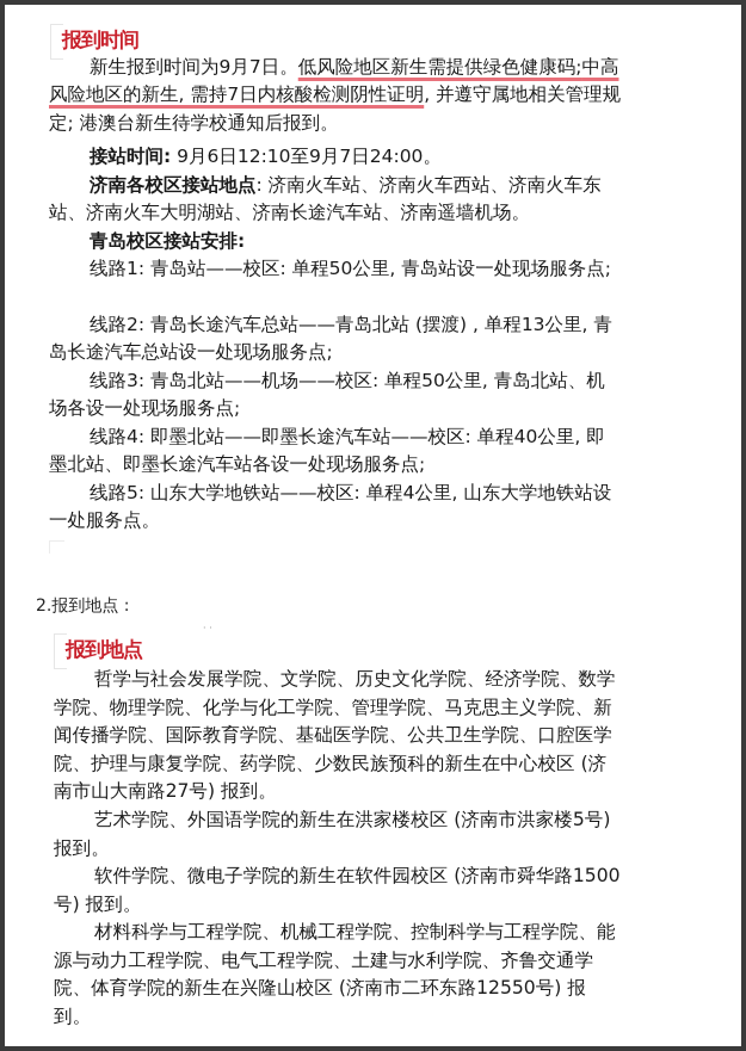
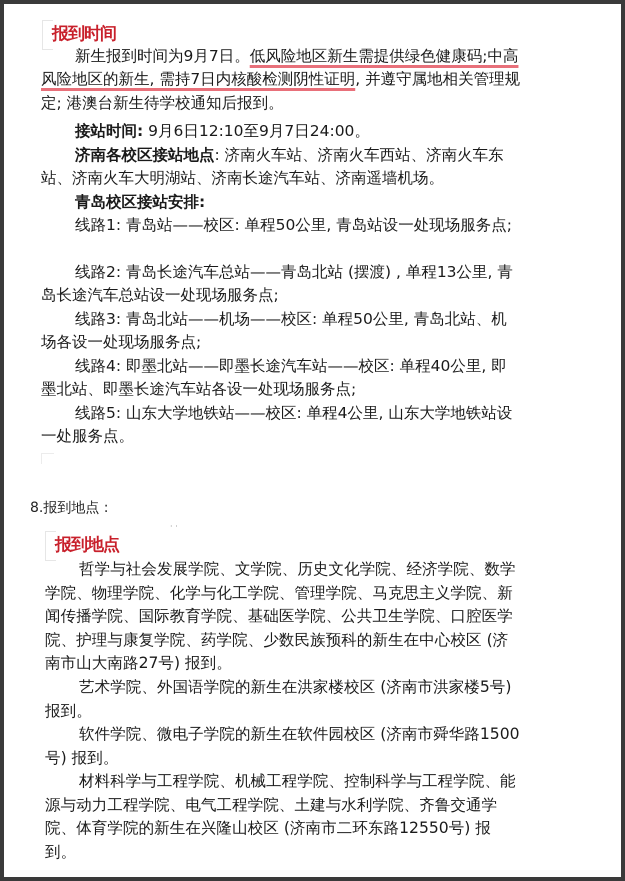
  报到时间
  新生报到时间为9月7日。低风险地区新生需提供绿色健康码;中高风险地区的新生, 需持7日内核酸检测阴性证明, 并遵守属地相关管理规定; 港澳台新生待学校通知后报到。
  接站时间: 9月6日12:10至9月7日24:00。
  济南各校区接站地点: 济南火车站、济南火车西站、济南火车东站、济南火车大明湖站、济南长途汽车站、济南遥墙机场。
  青岛校区接站安排:
  线路1: 青岛站——校区: 单程50公里, 青岛站设一处现场服务点;
  线路2: 青岛长途汽车总站——青岛北站 (摆渡) , 单程13公里, 青岛长途汽车总站设一处现场服务点;
  线路3: 青岛北站——机场——校区: 单程50公里, 青岛北站、机场各设一处现场服务点;
  线路4: 即墨北站——即墨长途汽车站——校区: 单程40公里, 即墨北站、即墨长途汽车站各设一处现场服务点;
  线路5: 山东大学地铁站——校区: 单程4公里, 山东大学地铁站设一处服务点。
- 2.报到地点 :
+ 8.报到地点 :
  · ·
  报到地点
  哲学与社会发展学院、文学院、历史文化学院、经济学院、数学学院、物理学院、化学与化工学院、管理学院、马克思主义学院、新闻传播学院、国际教育学院、基础医学院、公共卫生学院、口腔医学院、护理与康复学院、药学院、少数民族预科的新生在中心校区 (济南市山大南路27号) 报到。
  艺术学院、外国语学院的新生在洪家楼校区 (济南市洪家楼5号) 报到。
  软件学院、微电子学院的新生在软件园校区 (济南市舜华路1500号) 报到。
  材料科学与工程学院、机械工程学院、控制科学与工程学院、能源与动力工程学院、电气工程学院、土建与水利学院、齐鲁交通学院、体育学院的新生在兴隆山校区 (济南市二环东路12550号) 报到。
